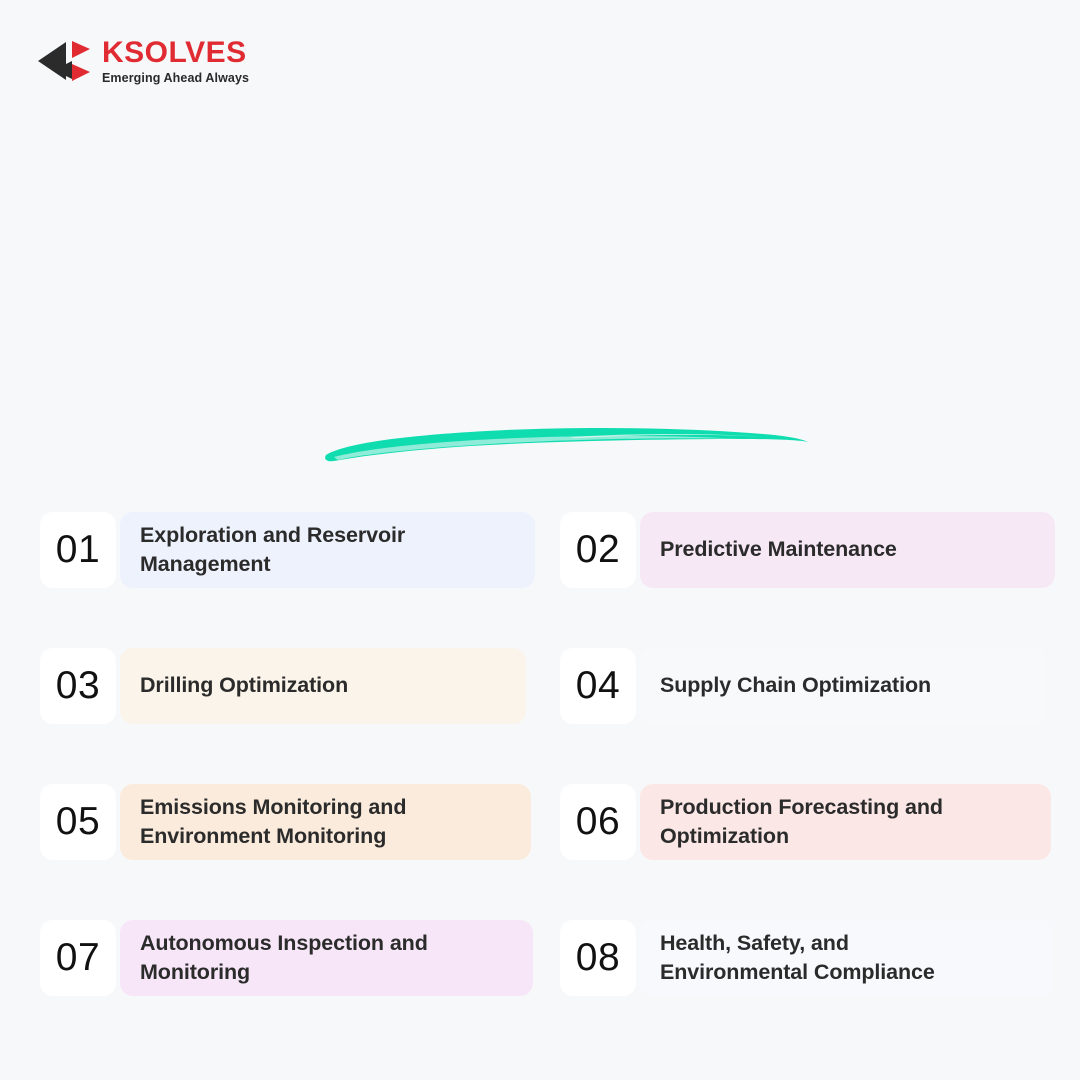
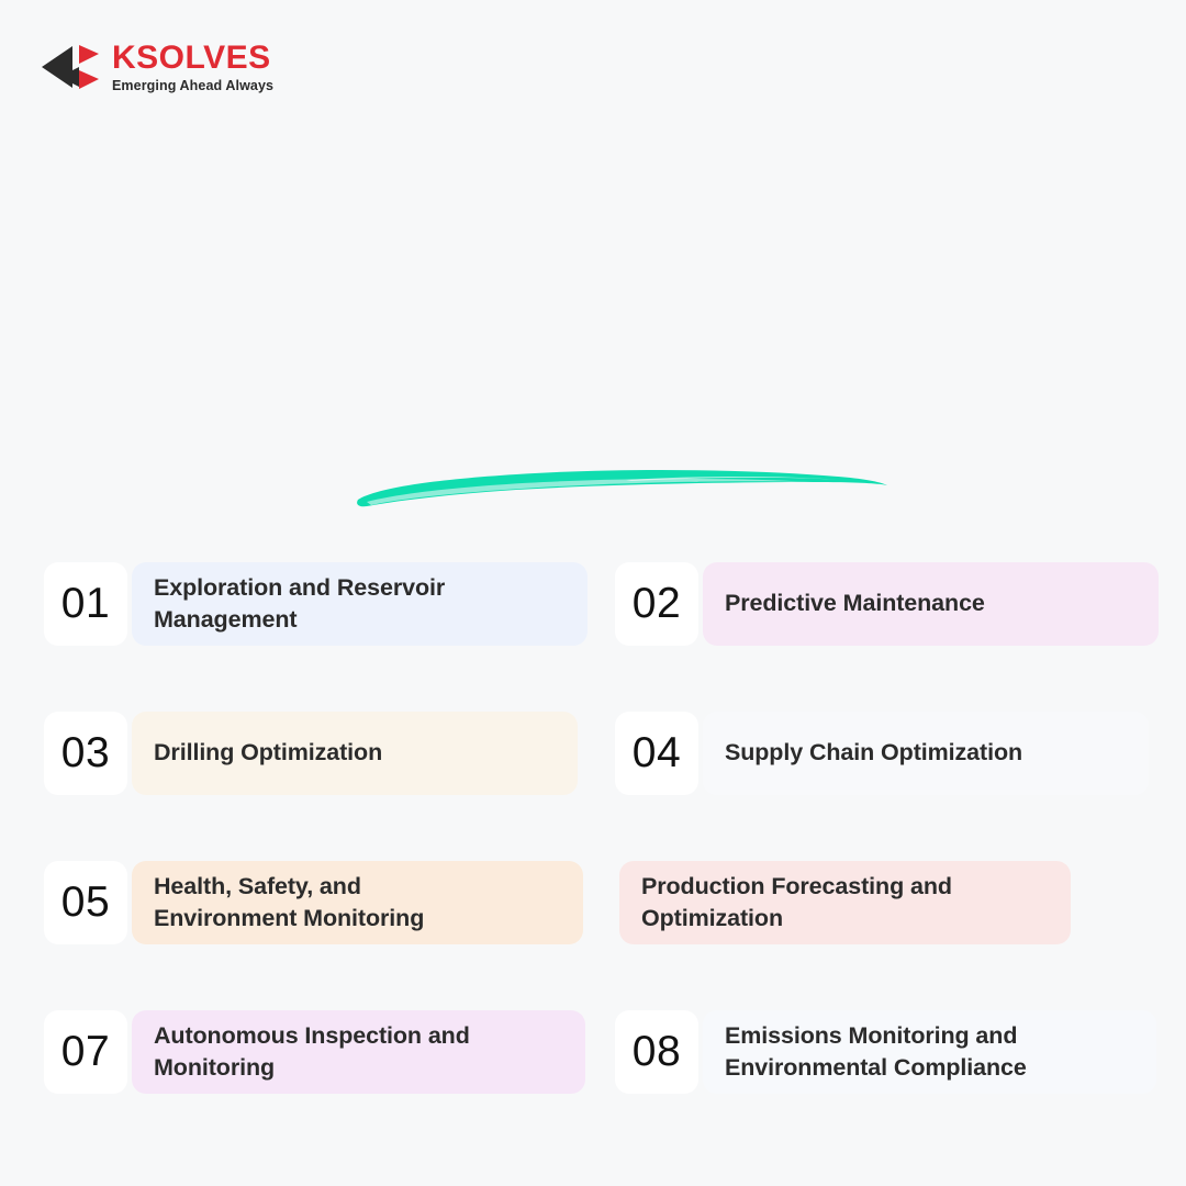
  KSOLVES
  Emerging Ahead Always
  01
  Exploration and Reservoir
  Management
  02
  Predictive Maintenance
  03
  Drilling Optimization
  04
  Supply Chain Optimization
  05
- Emissions Monitoring and
+ Health, Safety, and
  Environment Monitoring
- 06
  Production Forecasting and
  Optimization
  07
  Autonomous Inspection and
  Monitoring
  08
- Health, Safety, and
+ Emissions Monitoring and
  Environmental Compliance
